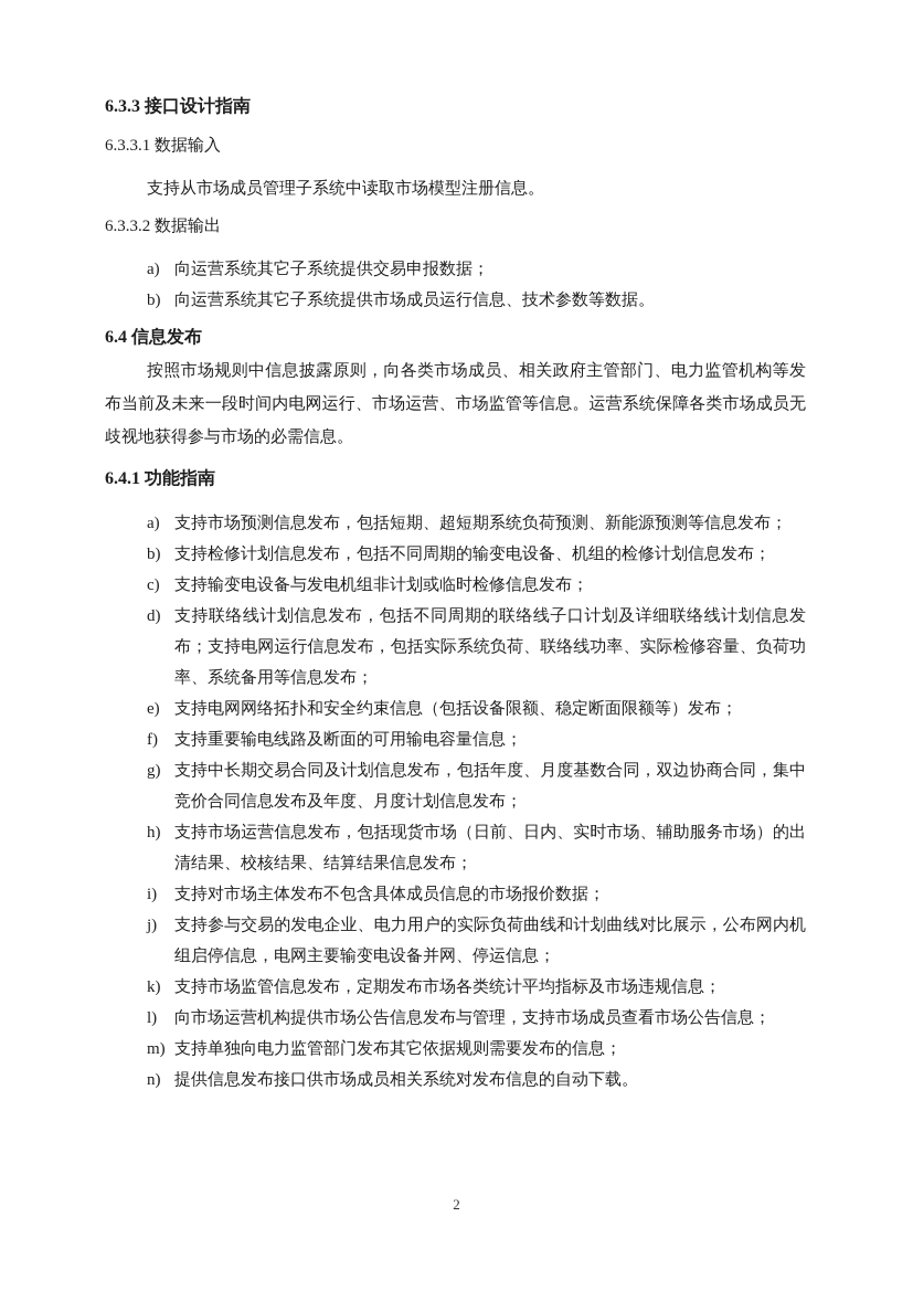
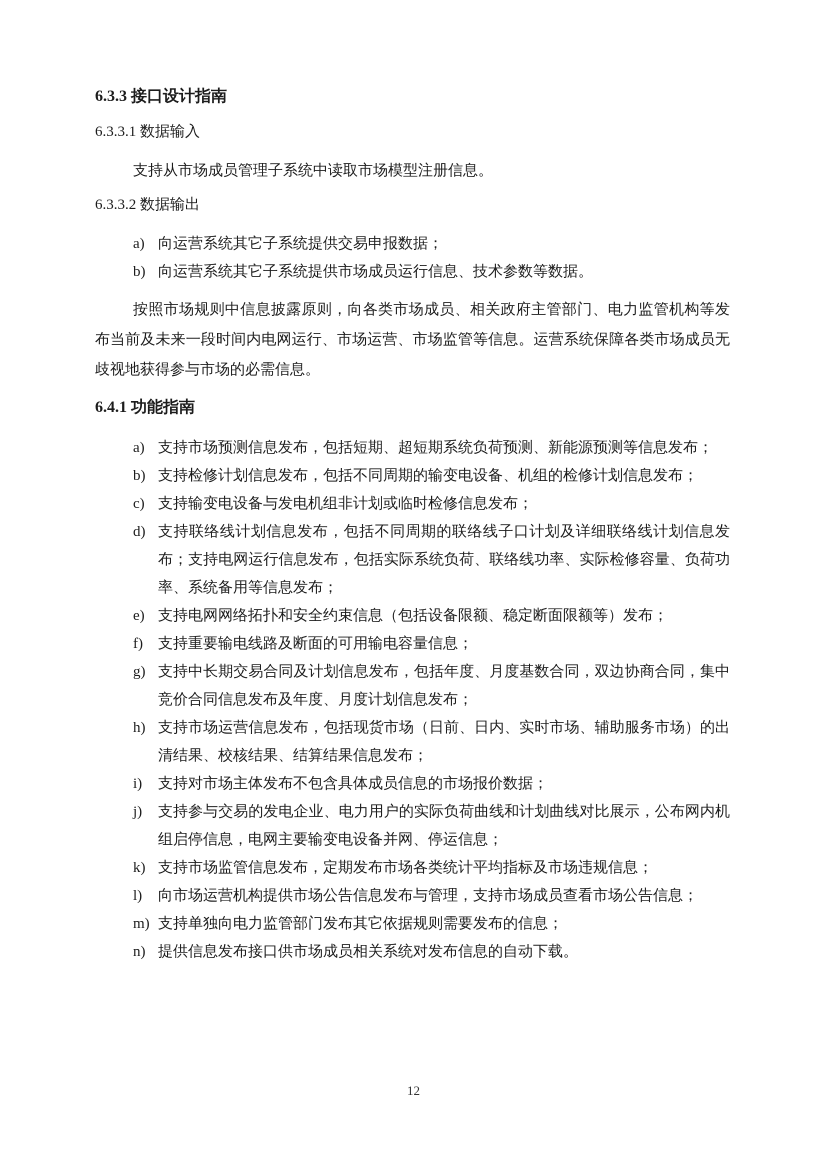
  6.3.3 接口设计指南
  6.3.3.1 数据输入
  支持从市场成员管理子系统中读取市场模型注册信息。
  6.3.3.2 数据输出
  a)
  向运营系统其它子系统提供交易申报数据；
  b)
  向运营系统其它子系统提供市场成员运行信息、技术参数等数据。
- 6.4 信息发布
  按照市场规则中信息披露原则，向各类市场成员、相关政府主管部门、电力监管机构等发布当前及未来一段时间内电网运行、市场运营、市场监管等信息。运营系统保障各类市场成员无歧视地获得参与市场的必需信息。
  6.4.1 功能指南
  a)
  支持市场预测信息发布，包括短期、超短期系统负荷预测、新能源预测等信息发布；
  b)
  支持检修计划信息发布，包括不同周期的输变电设备、机组的检修计划信息发布；
  c)
  支持输变电设备与发电机组非计划或临时检修信息发布；
  d)
  支持联络线计划信息发布，包括不同周期的联络线子口计划及详细联络线计划信息发布；支持电网运行信息发布，包括实际系统负荷、联络线功率、实际检修容量、负荷功率、系统备用等信息发布；
  e)
  支持电网网络拓扑和安全约束信息（包括设备限额、稳定断面限额等）发布；
  f)
  支持重要输电线路及断面的可用输电容量信息；
  g)
  支持中长期交易合同及计划信息发布，包括年度、月度基数合同，双边协商合同，集中竞价合同信息发布及年度、月度计划信息发布；
  h)
  支持市场运营信息发布，包括现货市场（日前、日内、实时市场、辅助服务市场）的出清结果、校核结果、结算结果信息发布；
  i)
  支持对市场主体发布不包含具体成员信息的市场报价数据；
  j)
  支持参与交易的发电企业、电力用户的实际负荷曲线和计划曲线对比展示，公布网内机组启停信息，电网主要输变电设备并网、停运信息；
  k)
  支持市场监管信息发布，定期发布市场各类统计平均指标及市场违规信息；
  l)
  向市场运营机构提供市场公告信息发布与管理，支持市场成员查看市场公告信息；
  m)
  支持单独向电力监管部门发布其它依据规则需要发布的信息；
  n)
  提供信息发布接口供市场成员相关系统对发布信息的自动下载。
- 2
+ 12
